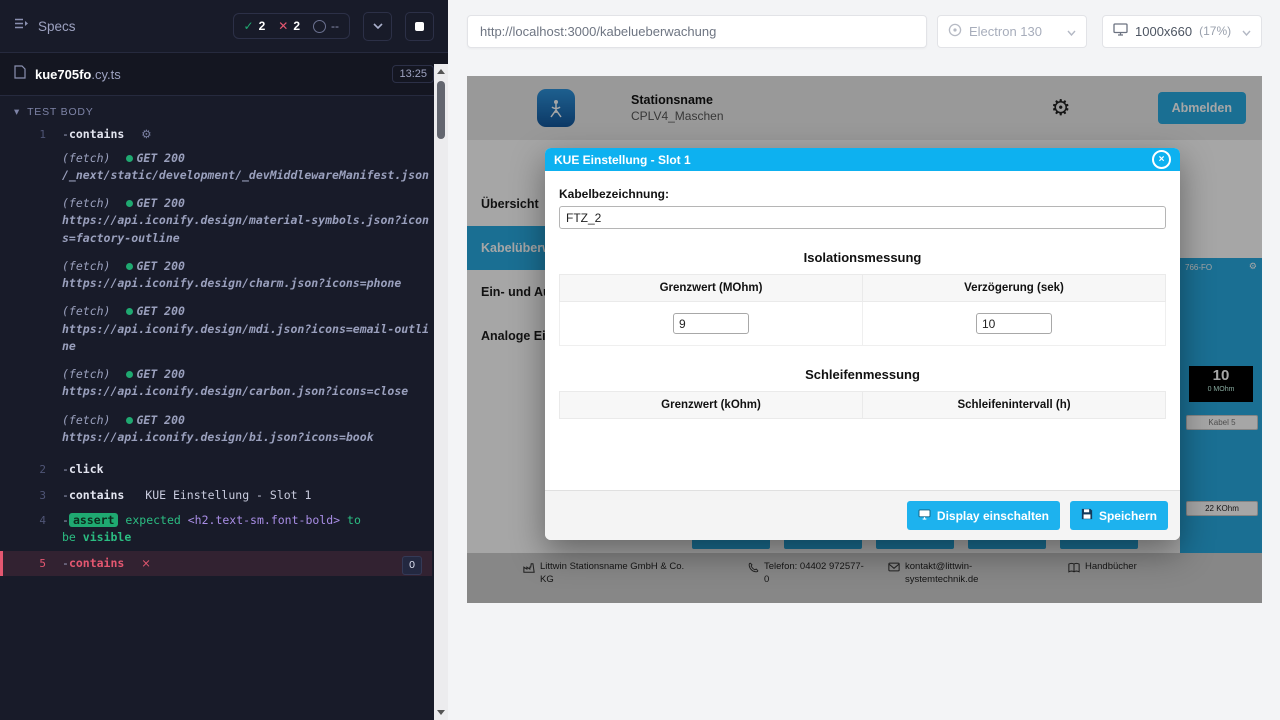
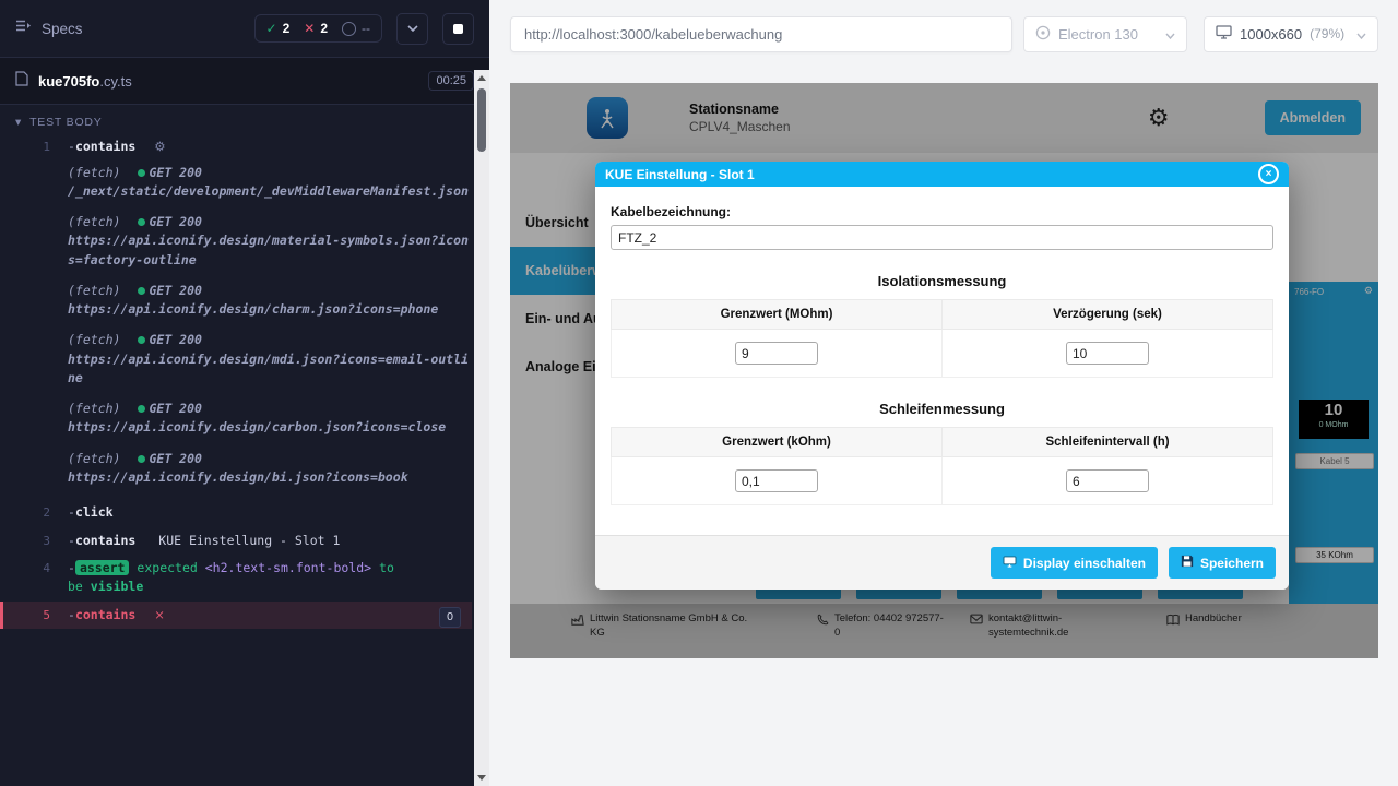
  Specs
  ✓
  2
  ✕
  2
  --
  kue705fo.cy.ts
- 13:25
+ 00:25
  ▾
  TEST BODY
  1
  -contains ⚙
  (fetch) GET 200
  /_next/static/development/_devMiddlewareManifest.json
  (fetch) GET 200
  https://api.iconify.design/material-symbols.json?icons=factory-outline
  (fetch) GET 200
  https://api.iconify.design/charm.json?icons=phone
  (fetch) GET 200
  https://api.iconify.design/mdi.json?icons=email-outline
  (fetch) GET 200
  https://api.iconify.design/carbon.json?icons=close
  (fetch) GET 200
  https://api.iconify.design/bi.json?icons=book
  2
  -click
  3
  -contains KUE Einstellung - Slot 1
  4
  - assert expected <h2.text-sm.font-bold> to
  be visible
  5
  -contains ×
  0
  http://localhost:3000/kabelueberwachung
  Electron 130
  1000x660
- (17%)
+ (79%)
  Stationsname
  CPLV4_Maschen
  ⚙
  Abmelden
  Übersicht
  Kabelüber
  Ein- und A
  Analoge Ei
  766-FO
  ⚙
  10
  Kabel 5
- 22 KOhm
+ 35 KOhm
  Littwin Stationsname GmbH & Co.
  KG
  Telefon: 04402 972577-
  0
  kontakt@littwin-
  systemtechnik.de
  Handbücher
  KUE Einstellung - Slot 1
  ×
  Kabelbezeichnung:
  FTZ_2
  Isolationsmessung
  Grenzwert (MOhm)	Verzögerung (sek)
  9	10
  Schleifenmessung
  Grenzwert (kOhm)	Schleifenintervall (h)
+ 0,1	6
  Display einschalten
  Speichern
